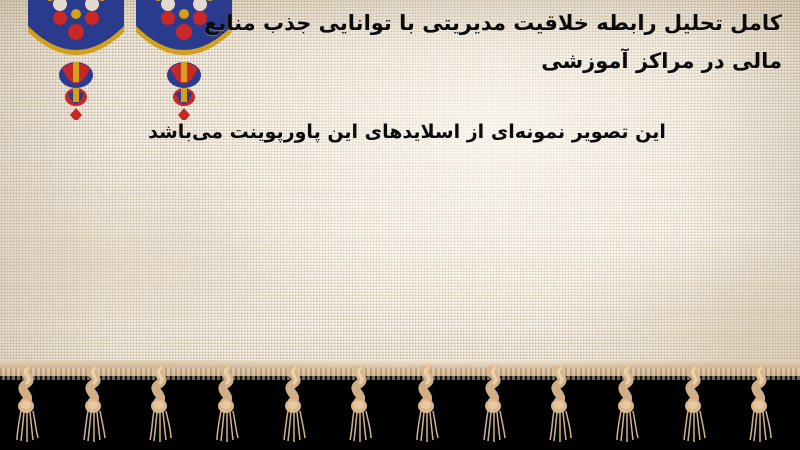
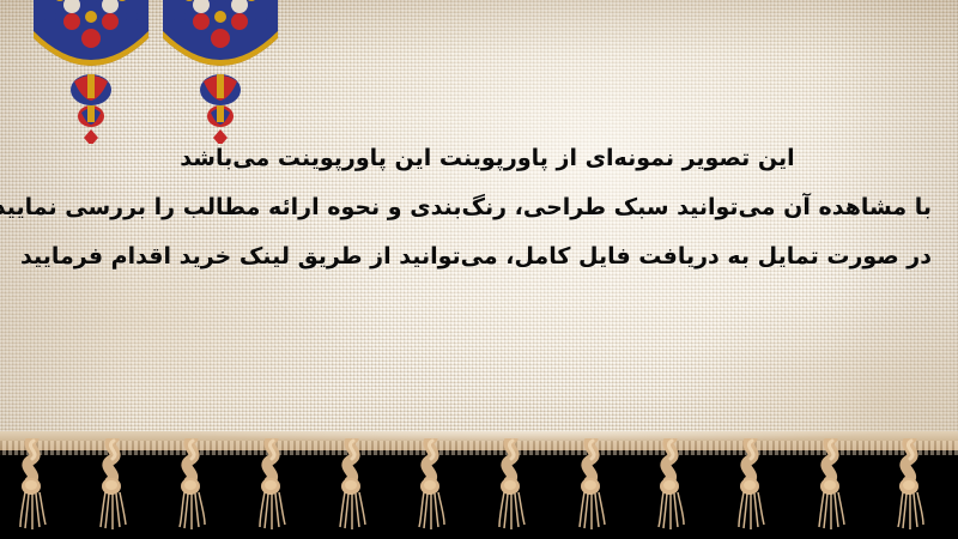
- کامل تحلیل رابطه خلاقیت مدیریتی با توانایی جذب منابع
- مالی در مراکز آموزشی
- این تصویر نمونه‌ای از اسلایدهای این پاورپوینت می‌باشد
+ این تصویر نمونه‌ای از پاورپوینت این پاورپوینت می‌باشد
+ با مشاهده آن می‌توانید سبک طراحی، رنگ‌بندی و نحوه ارائه مطالب را بررسی نمایید
+ در صورت تمایل به دریافت فایل کامل، می‌توانید از طریق لینک خرید اقدام فرمایید
